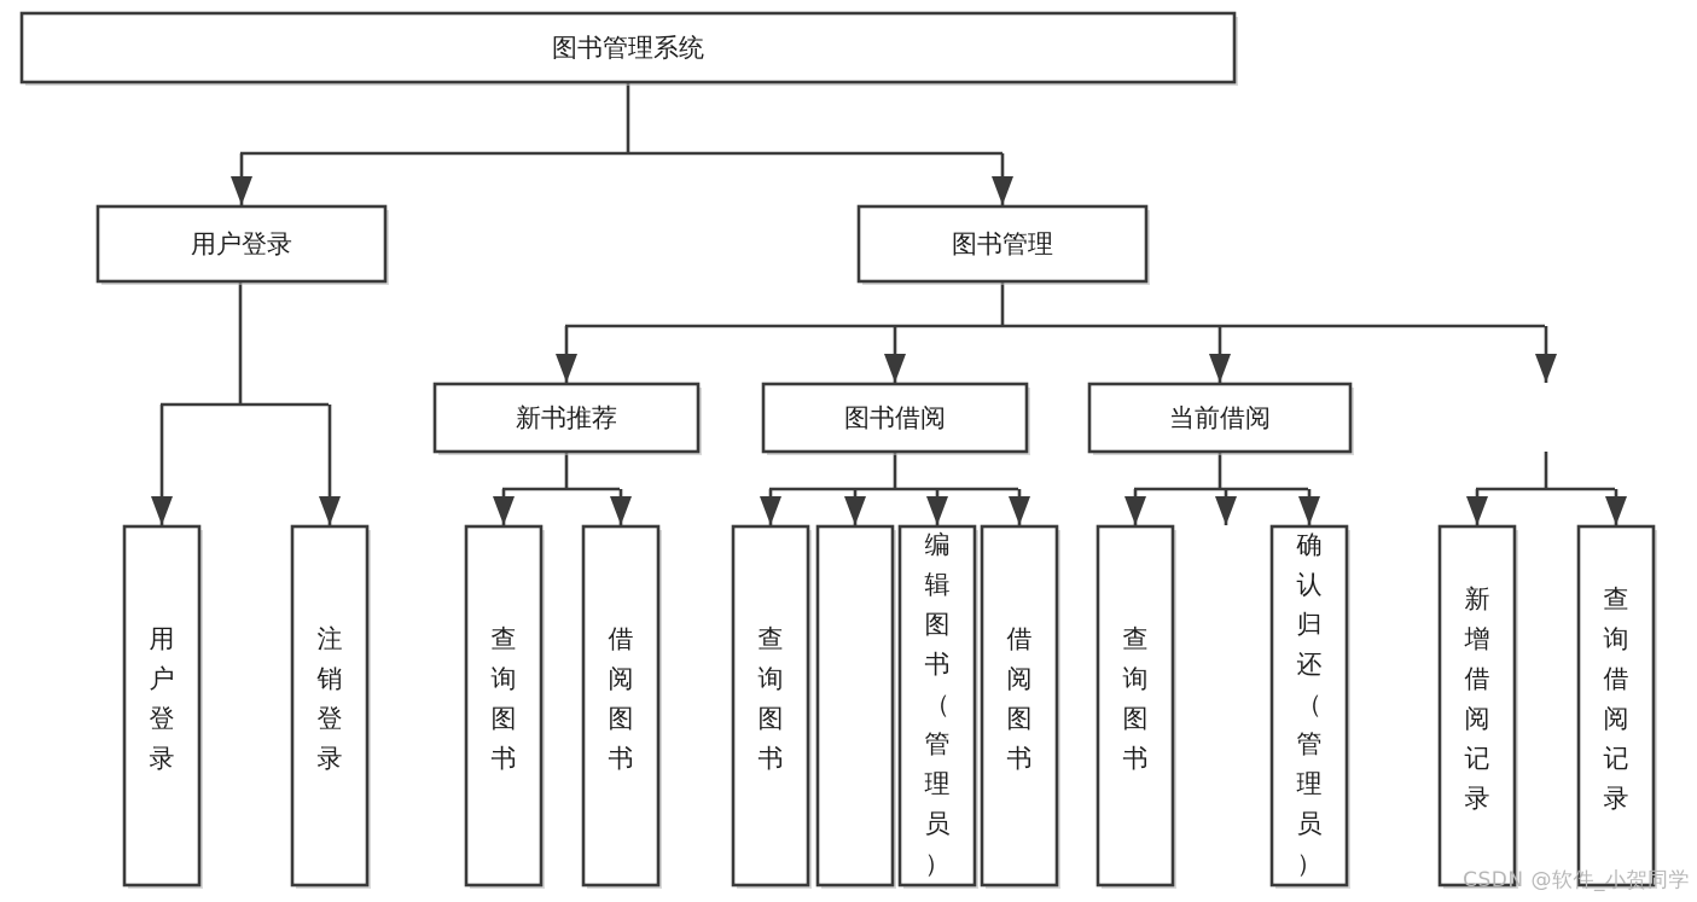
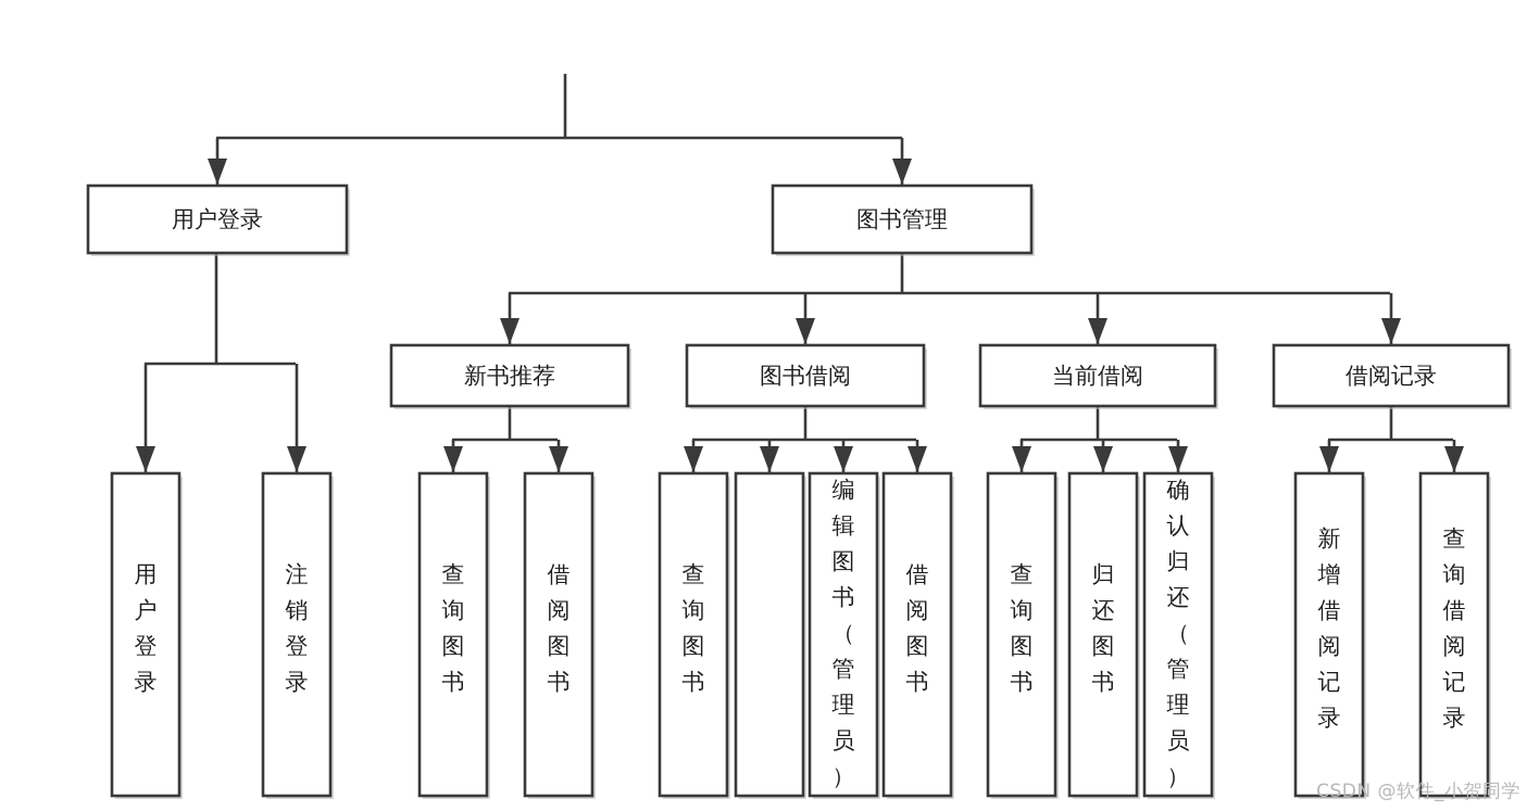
- 图书管理系统
  用户登录
  图书管理
  新书推荐
  图书借阅
  当前借阅
+ 借阅记录
  用户登录
  注销登录
  查询图书
  借阅图书
  查询图书
  编辑图书（管理员）
  借阅图书
  查询图书
+ 归还图书
  确认归还（管理员）
  新增借阅记录
  查询借阅记录
  CSDN @软件_小贺同学
